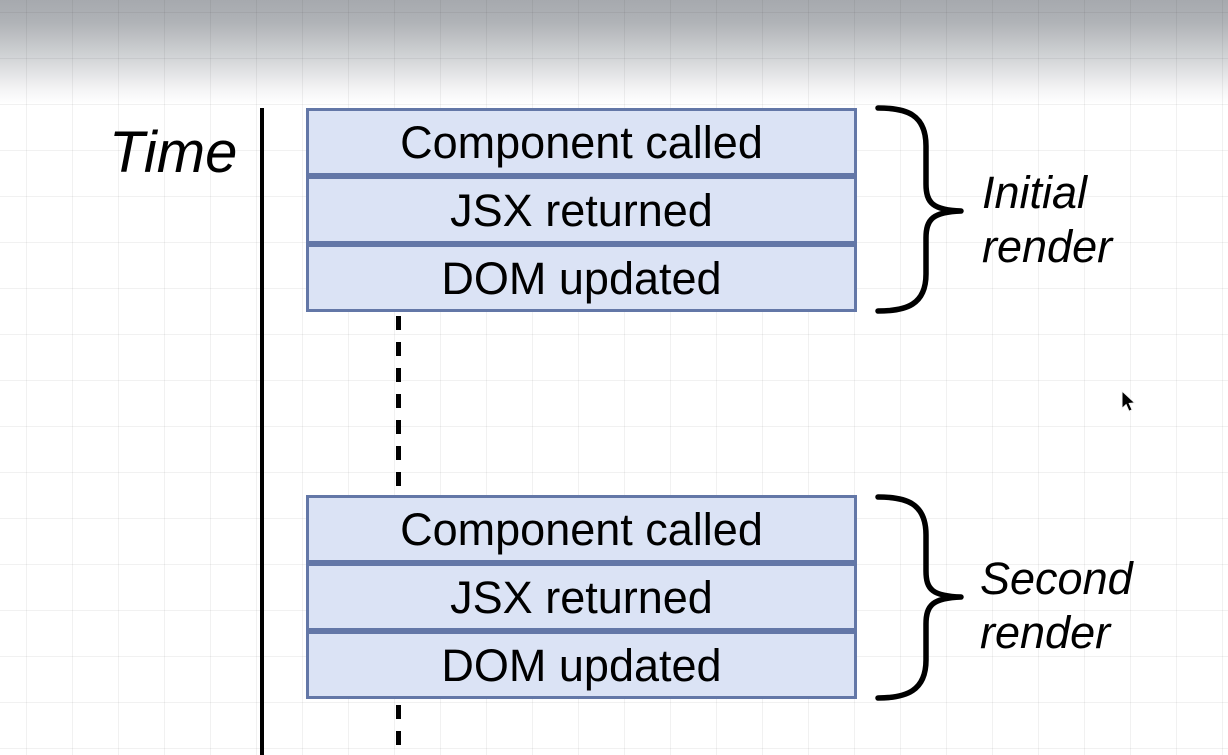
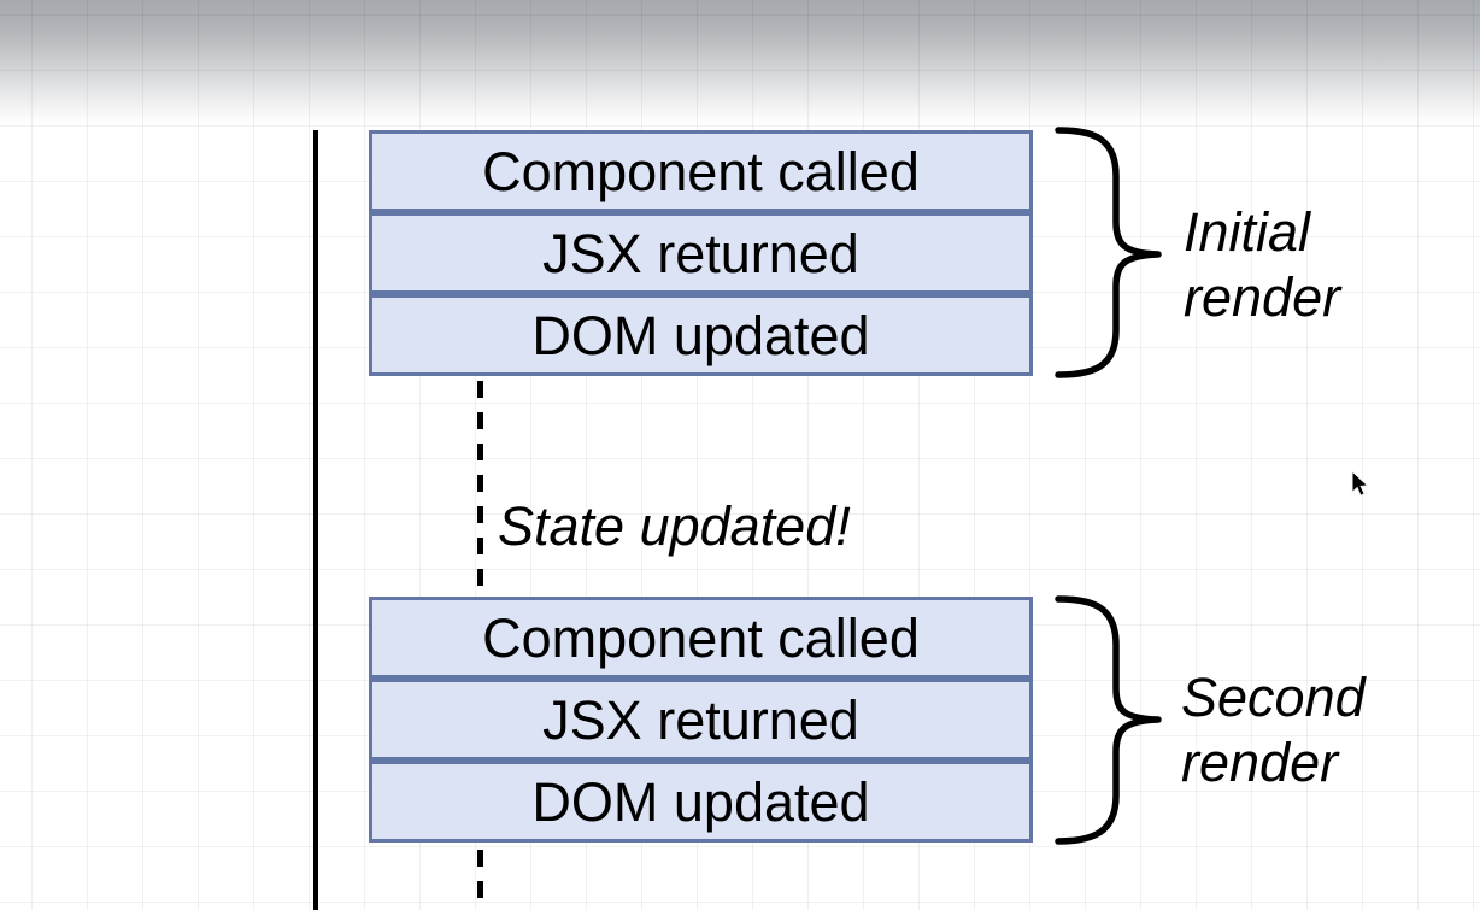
- Time
  Component called
  JSX returned
  DOM updated
+ State updated!
  Component called
  JSX returned
  DOM updated
  Initial
  render
  Second
  render
